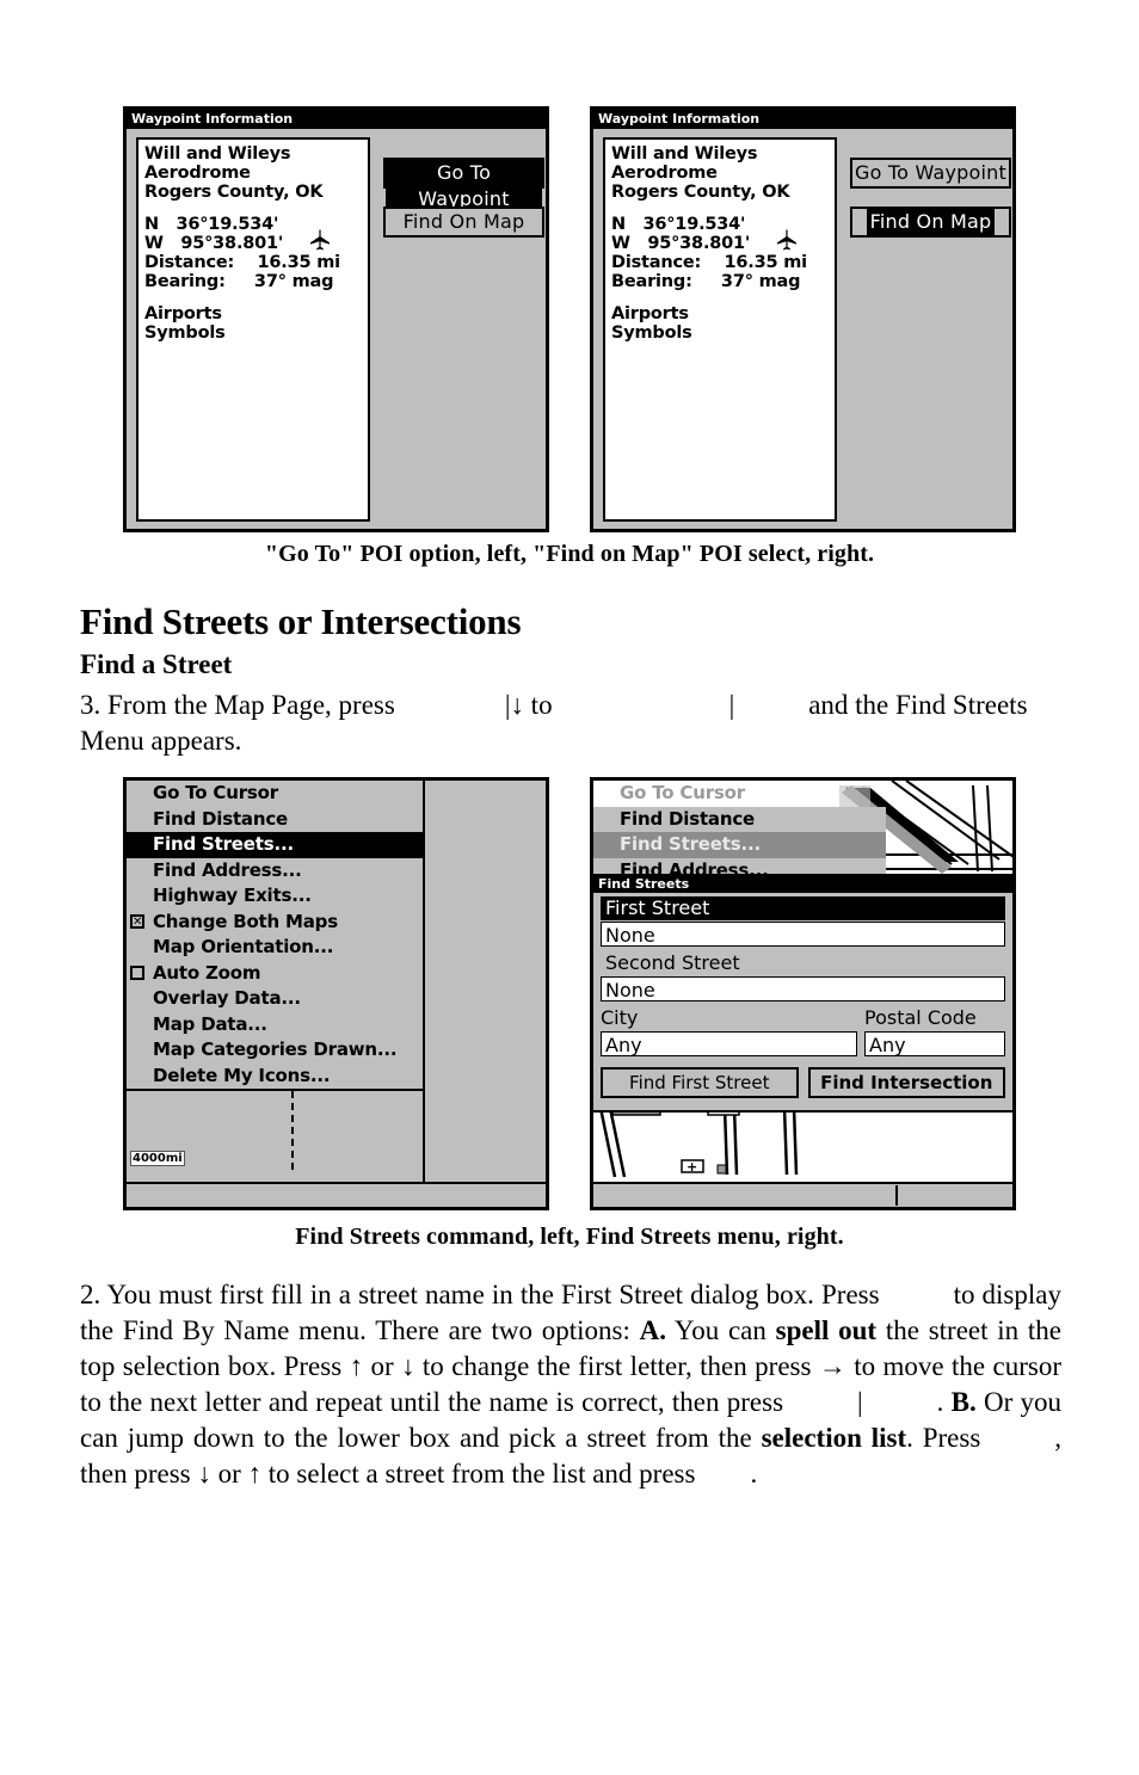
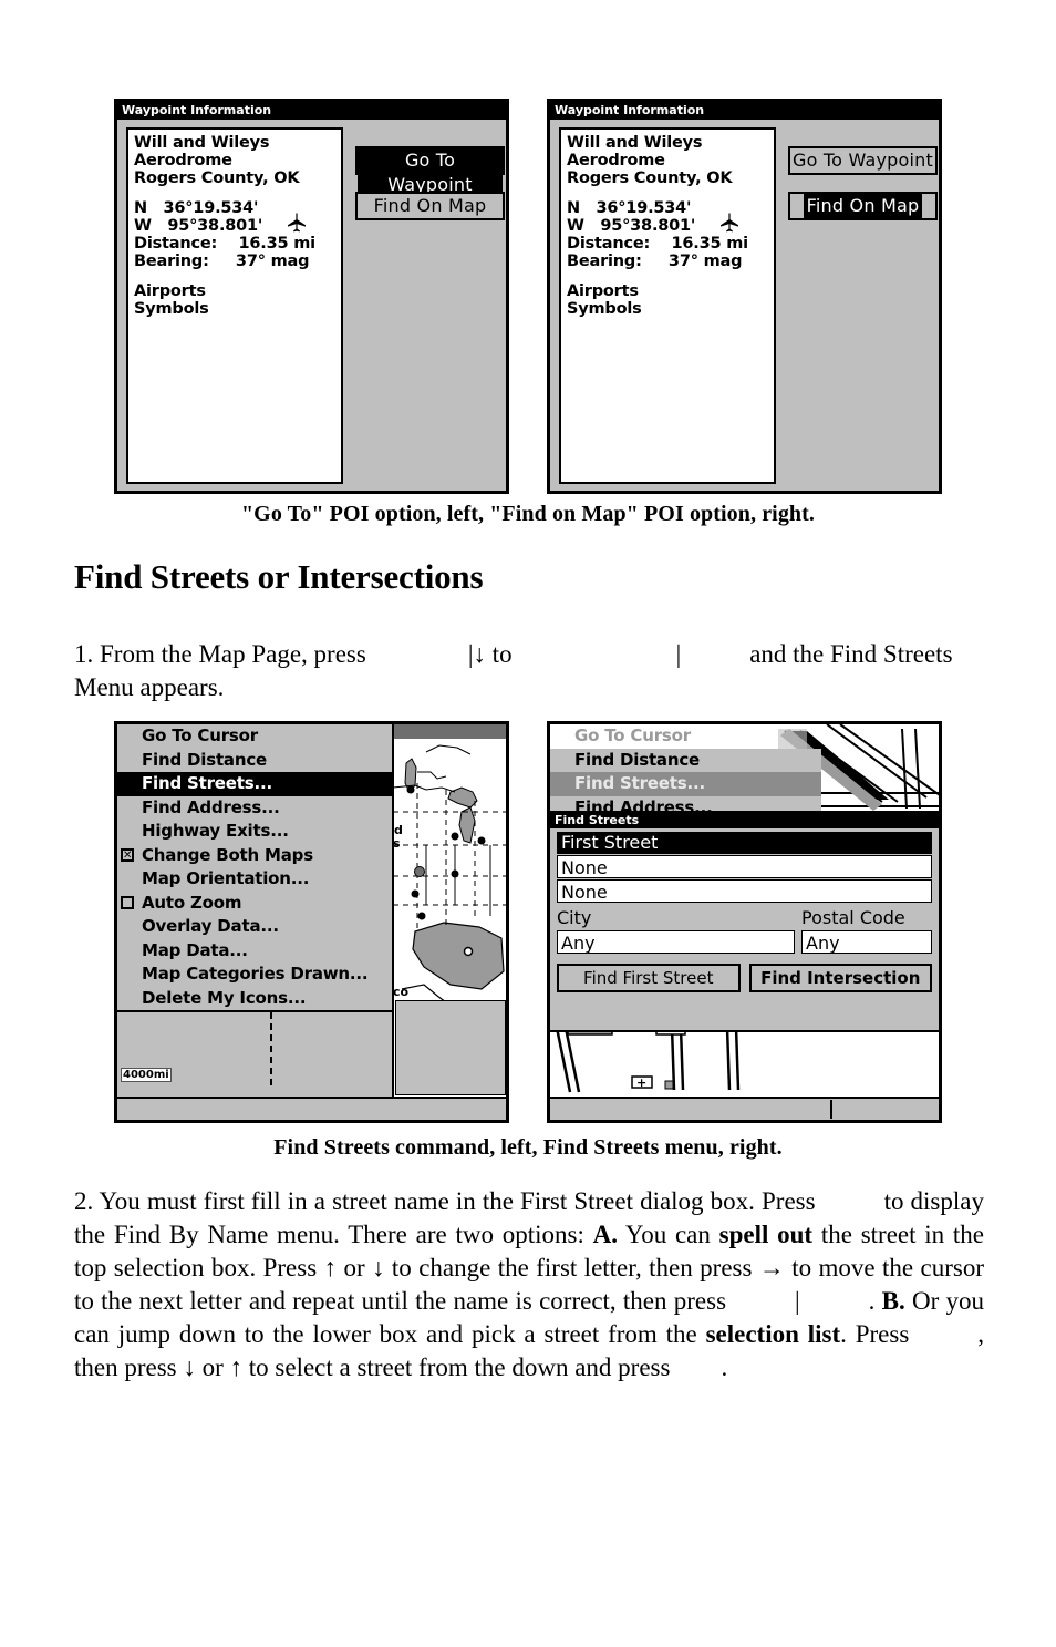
  Waypoint Information
  Will and Wileys
  Aerodrome
  Rogers County, OK
  N 36°19.534'
  W 95°38.801'
  Distance: 16.35 mi
  Bearing: 37° mag
  Airports
  Symbols
  Go To Waypoint
  Find On Map
  Waypoint Information
  Will and Wileys
  Aerodrome
  Rogers County, OK
  N 36°19.534'
  W 95°38.801'
  Distance: 16.35 mi
  Bearing: 37° mag
  Airports
  Symbols
  Go To Waypoint
  Find On Map
- "Go To" POI option, left, "Find on Map" POI select, right.
+ "Go To" POI option, left, "Find on Map" POI option, right.
  Find Streets or Intersections
- Find a Street
- 3. From the Map Page, press |↓ to | and the Find Streets Menu appears.
+ 1. From the Map Page, press |↓ to | and the Find Streets Menu appears.
+ d
+ s
+ co
  4000mi
  Go To Cursor
  Find Distance
  Find Streets...
  Find Address...
  Highway Exits...
  ✕
  Change Both Maps
  Map Orientation...
  Auto Zoom
  Overlay Data...
  Map Data...
  Map Categories Drawn...
  Delete My Icons...
  Go To Cursor
  Find Distance
  Find Streets...
  Find Address...
  Find Streets
  First Street
  None
- Second Street
  None
  City
  Any
  Postal Code
  Any
  Find First Street
  Find Intersection
  +
  Find Streets command, left, Find Streets menu, right.
- 2. You must first fill in a street name in the First Street dialog box. Press to display the Find By Name menu. There are two options: A. You can spell out the street in the top selection box. Press ↑ or ↓ to change the first letter, then press → to move the cursor to the next letter and repeat until the name is correct, then press | . B. Or you can jump down to the lower box and pick a street from the selection list. Press , then press ↓ or ↑ to select a street from the list and press .
+ 2. You must first fill in a street name in the First Street dialog box. Press to display the Find By Name menu. There are two options: A. You can spell out the street in the top selection box. Press ↑ or ↓ to change the first letter, then press → to move the cursor to the next letter and repeat until the name is correct, then press | . B. Or you can jump down to the lower box and pick a street from the selection list. Press , then press ↓ or ↑ to select a street from the down and press .
